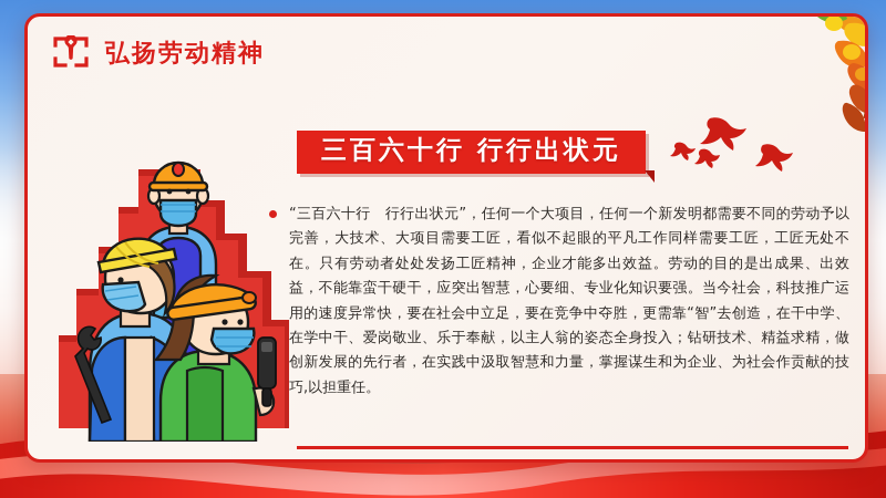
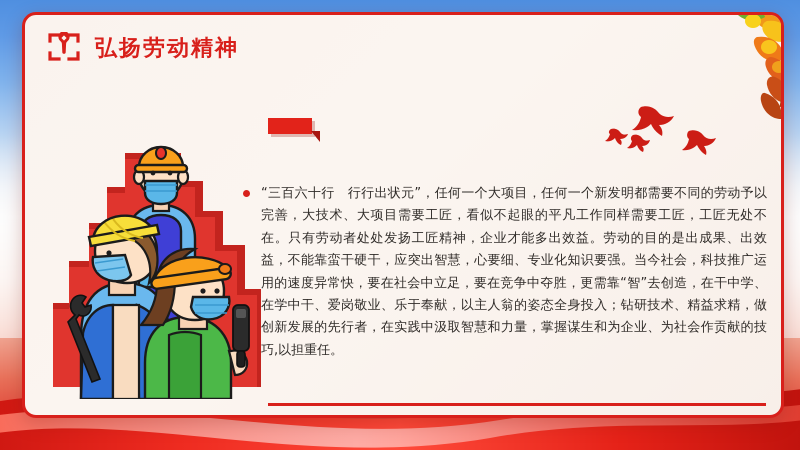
  弘扬劳动精神
- 三百六十行 行行出状元
  “三百六十行 行行出状元”，任何一个大项目，任何一个新发明都需要不同的劳动予以完善，大技术、大项目需要工匠，看似不起眼的平凡工作同样需要工匠，工匠无处不在。只有劳动者处处发扬工匠精神，企业才能多出效益。劳动的目的是出成果、出效益，不能靠蛮干硬干，应突出智慧，心要细、专业化知识要强。当今社会，科技推广运用的速度异常快，要在社会中立足，要在竞争中夺胜，更需靠“智”去创造，在干中学、在学中干、爱岗敬业、乐于奉献，以主人翁的姿态全身投入；钻研技术、精益求精，做创新发展的先行者，在实践中汲取智慧和力量，掌握谋生和为企业、为社会作贡献的技巧,以担重任。
